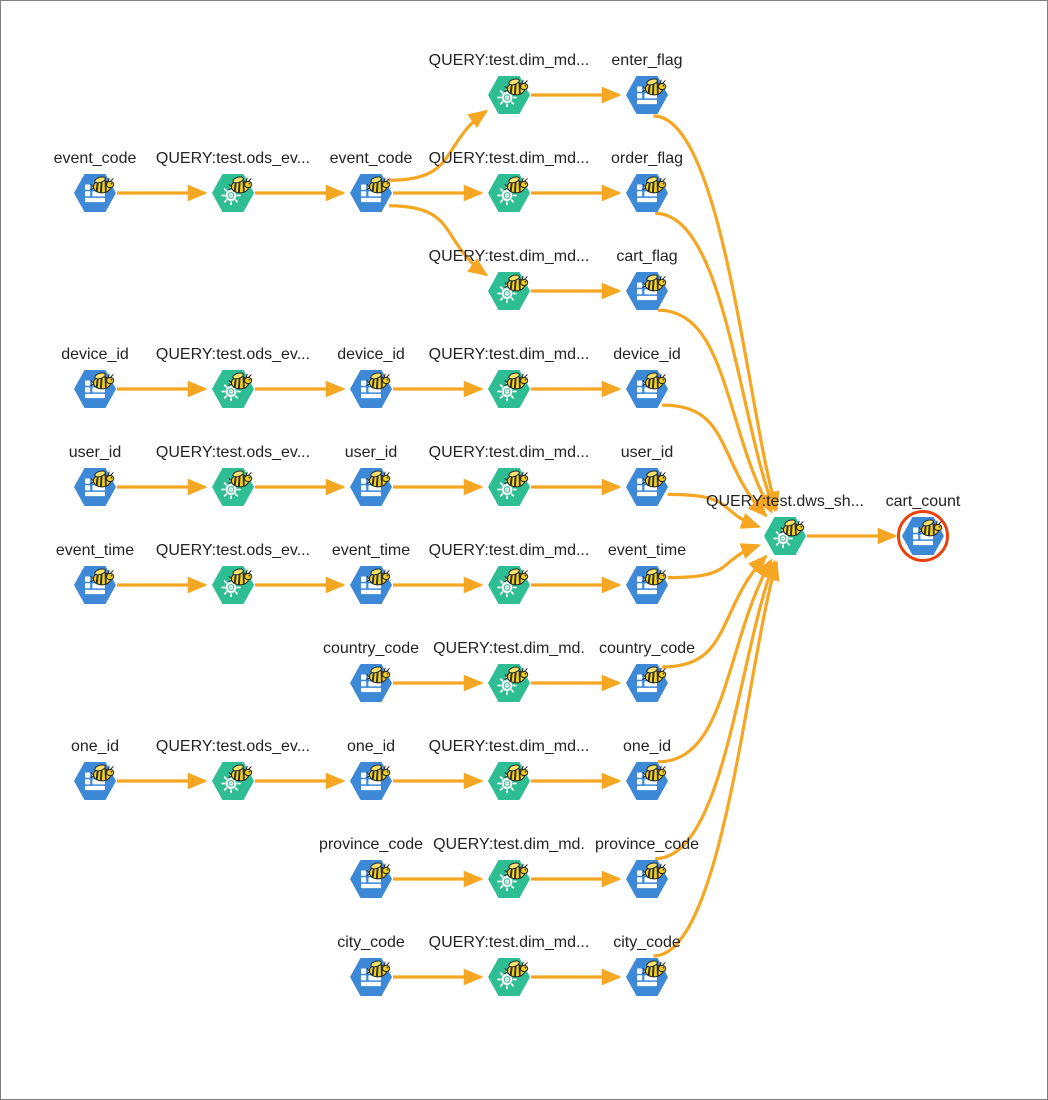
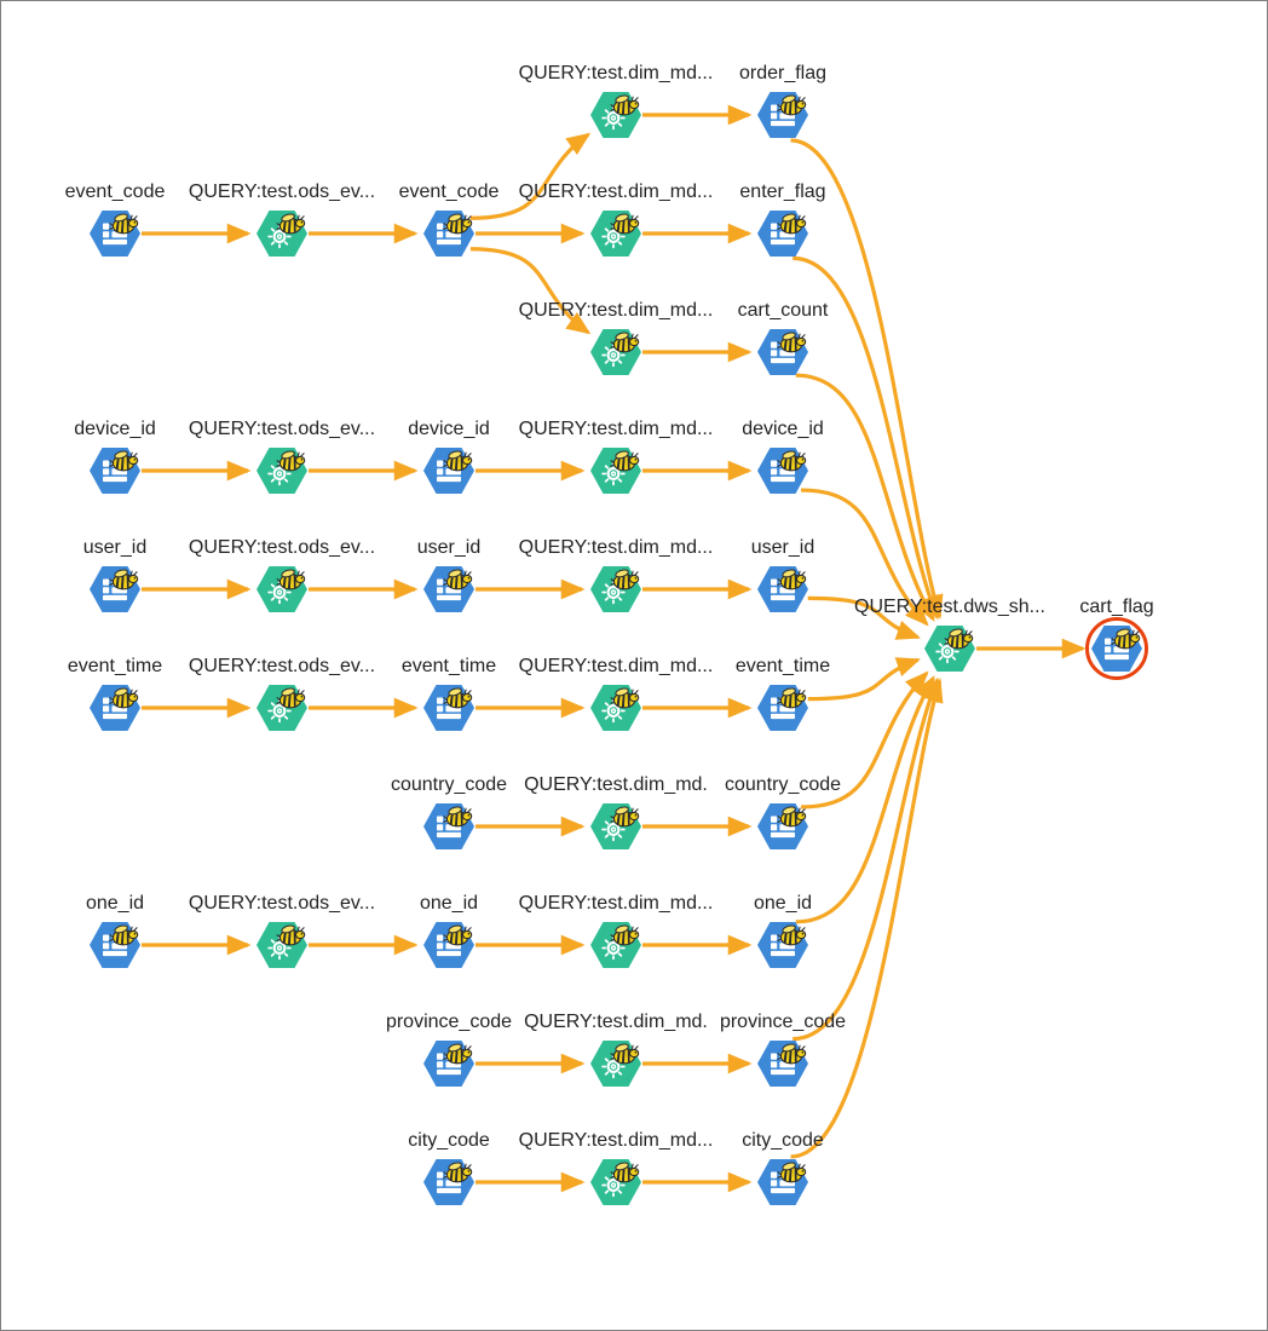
  event_code
  QUERY:test.ods_ev...
  event_code
  QUERY:test.dim_md...
- enter_flag
+ order_flag
  QUERY:test.dim_md...
- order_flag
+ enter_flag
  QUERY:test.dim_md...
- cart_flag
+ cart_count
  device_id
  QUERY:test.ods_ev...
  device_id
  QUERY:test.dim_md...
  device_id
  user_id
  QUERY:test.ods_ev...
  user_id
  QUERY:test.dim_md...
  user_id
  event_time
  QUERY:test.ods_ev...
  event_time
  QUERY:test.dim_md...
  event_time
  country_code
  QUERY:test.dim_md.
  country_code
  one_id
  QUERY:test.ods_ev...
  one_id
  QUERY:test.dim_md...
  one_id
  province_code
  QUERY:test.dim_md.
  province_code
  city_code
  QUERY:test.dim_md...
  city_code
  QUERY:test.dws_sh...
- cart_count
+ cart_flag
